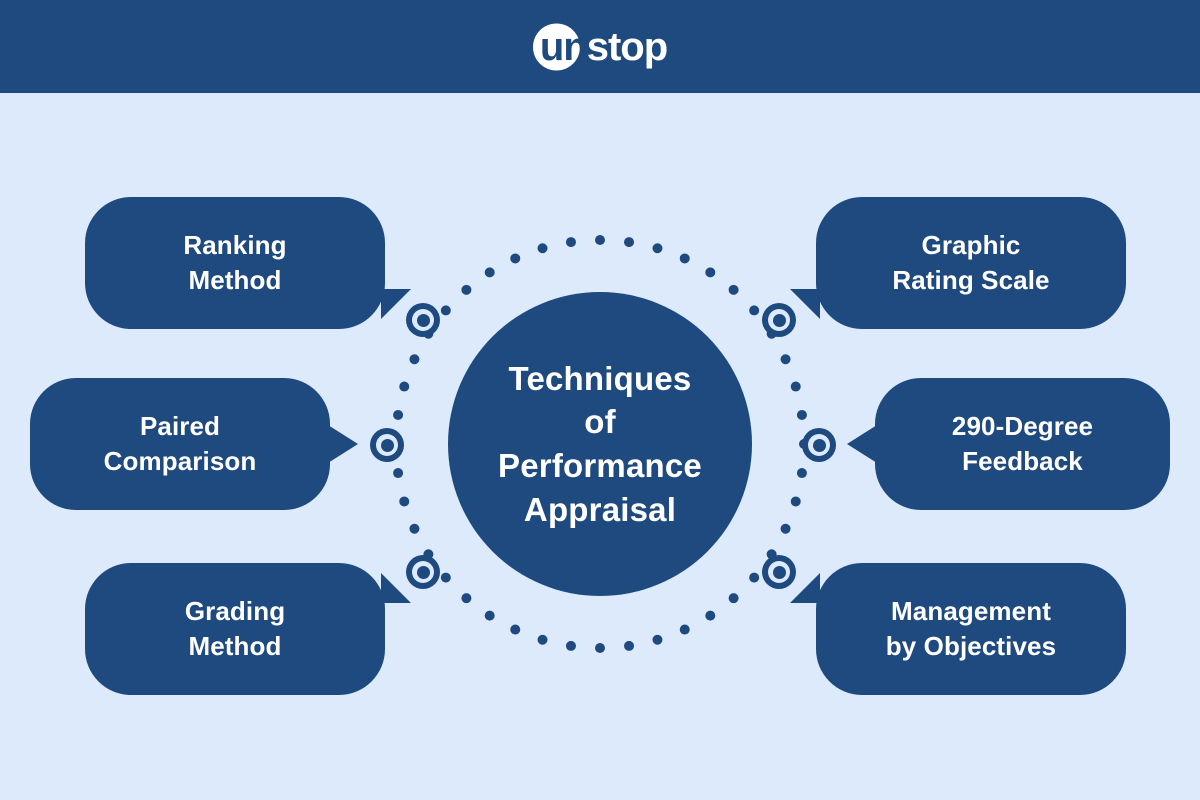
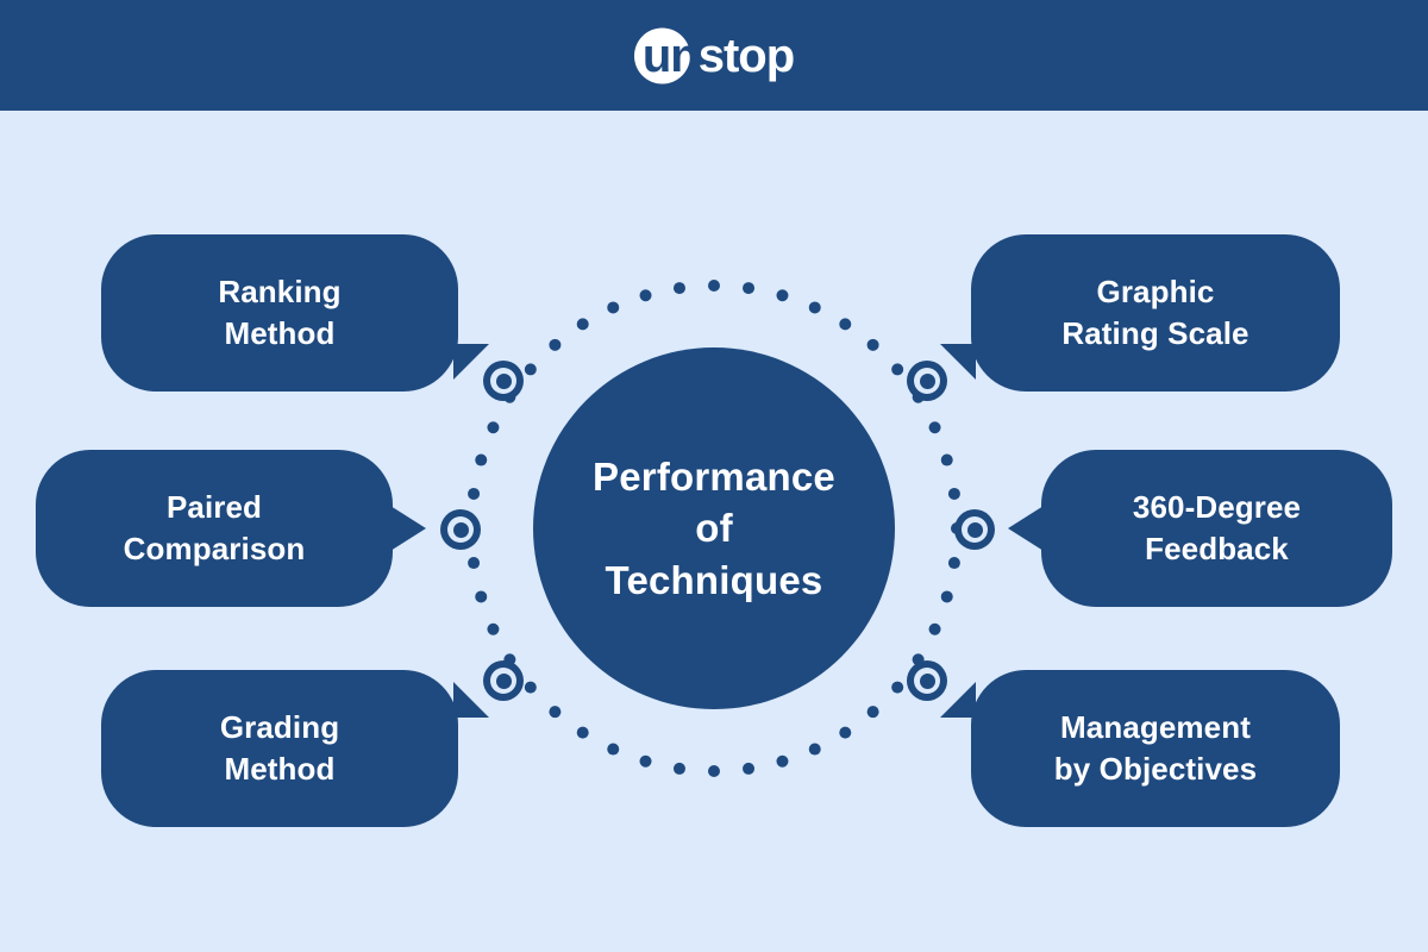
  unstop
- Techniques
+ Performance
  of
- Performance
+ Techniques
- Appraisal
  Ranking
  Method
  Paired
  Comparison
  Grading
  Method
  Graphic
  Rating Scale
- 290-Degree
+ 360-Degree
  Feedback
  Management
  by Objectives
